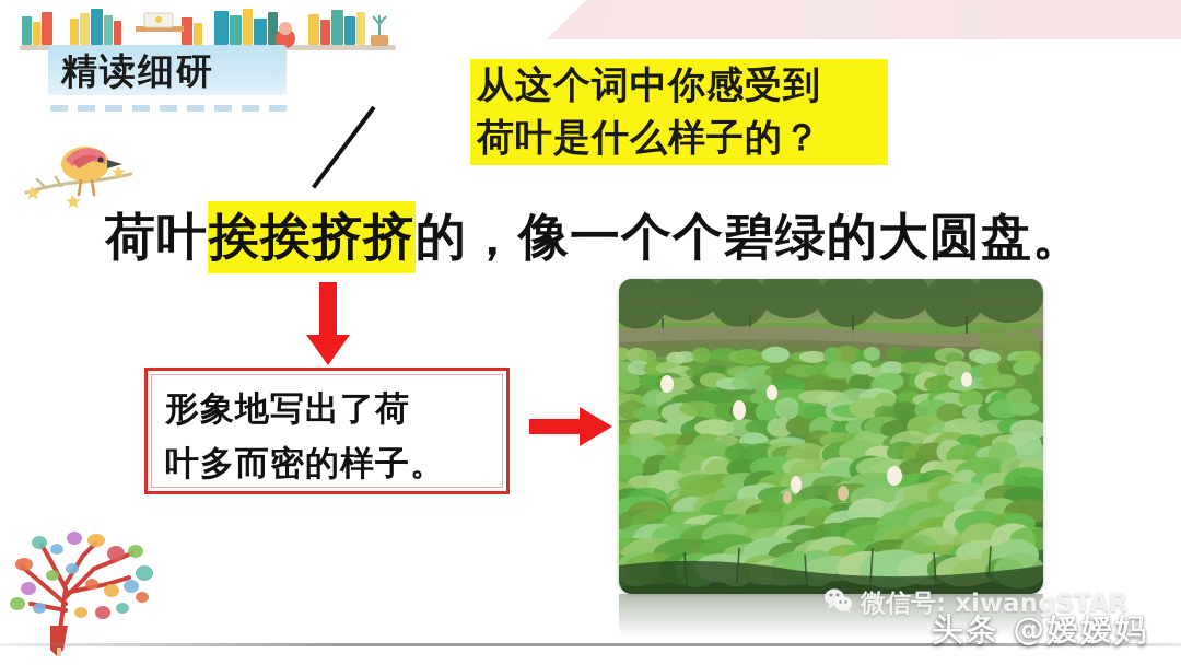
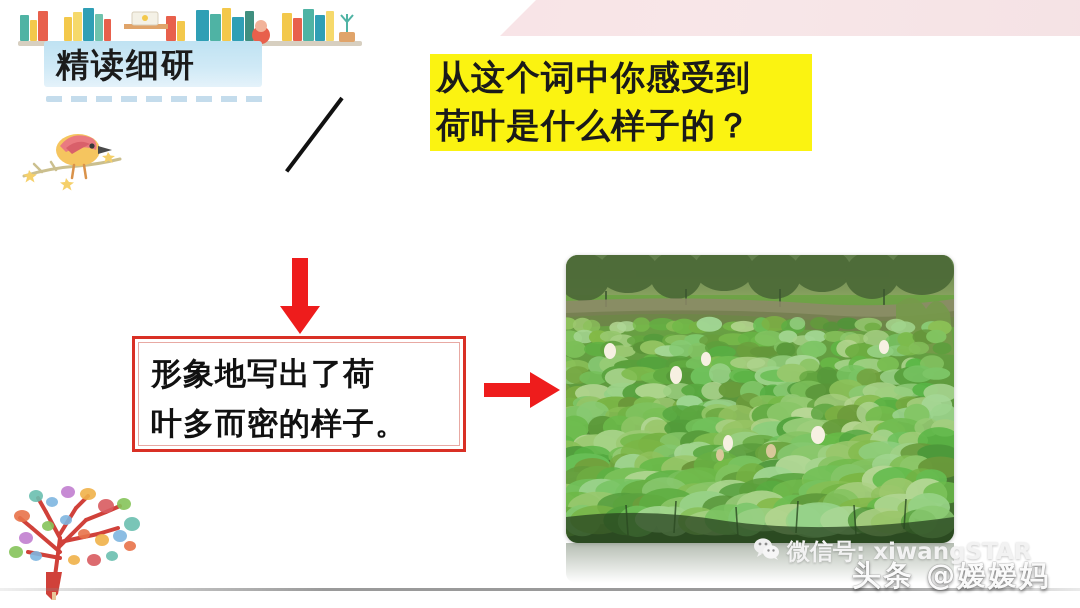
  精读细研
  从这个词中你感受到
  荷叶是什么样子的？
- 荷叶
- 挨挨挤挤
- 的，像一个个碧绿的大圆盘。
  形象地写出了荷
  叶多而密的样子。
  微信号: xiwangSTAR
  头条 @嫒嫒妈
